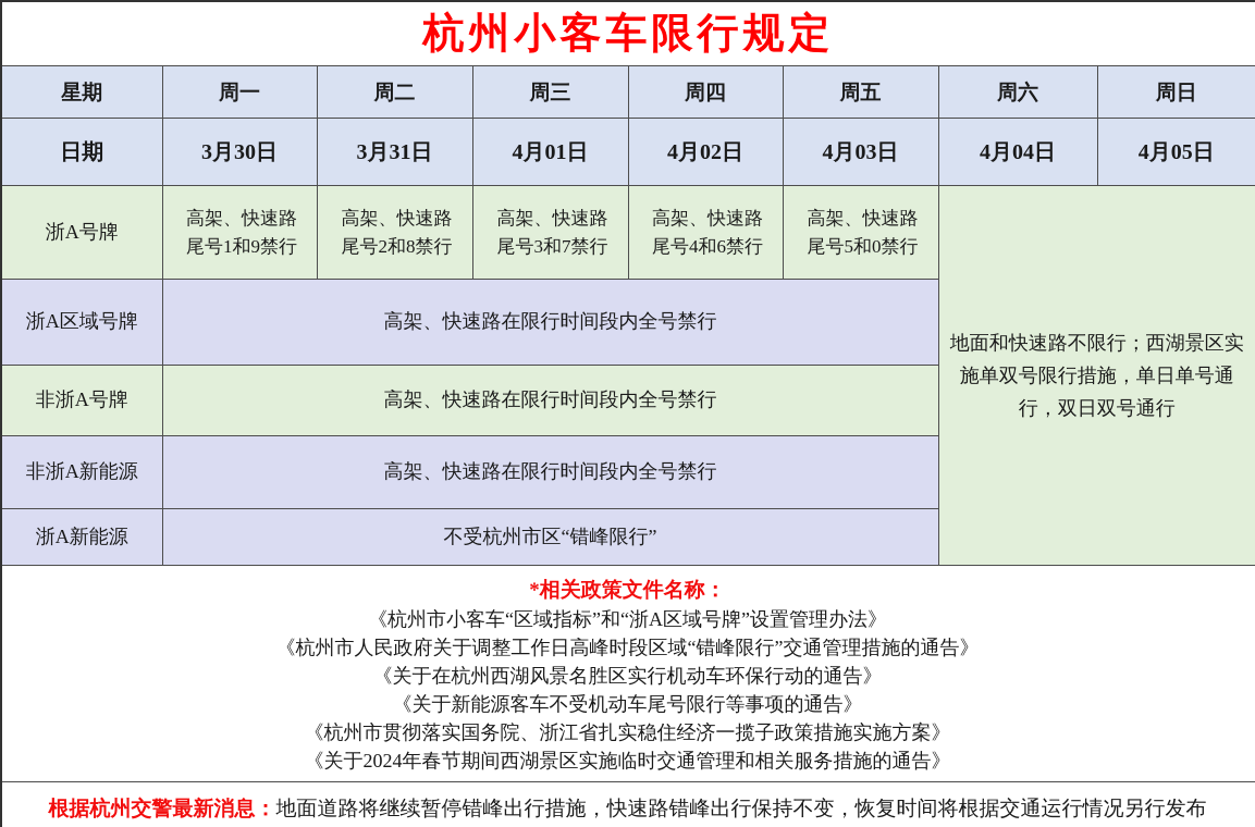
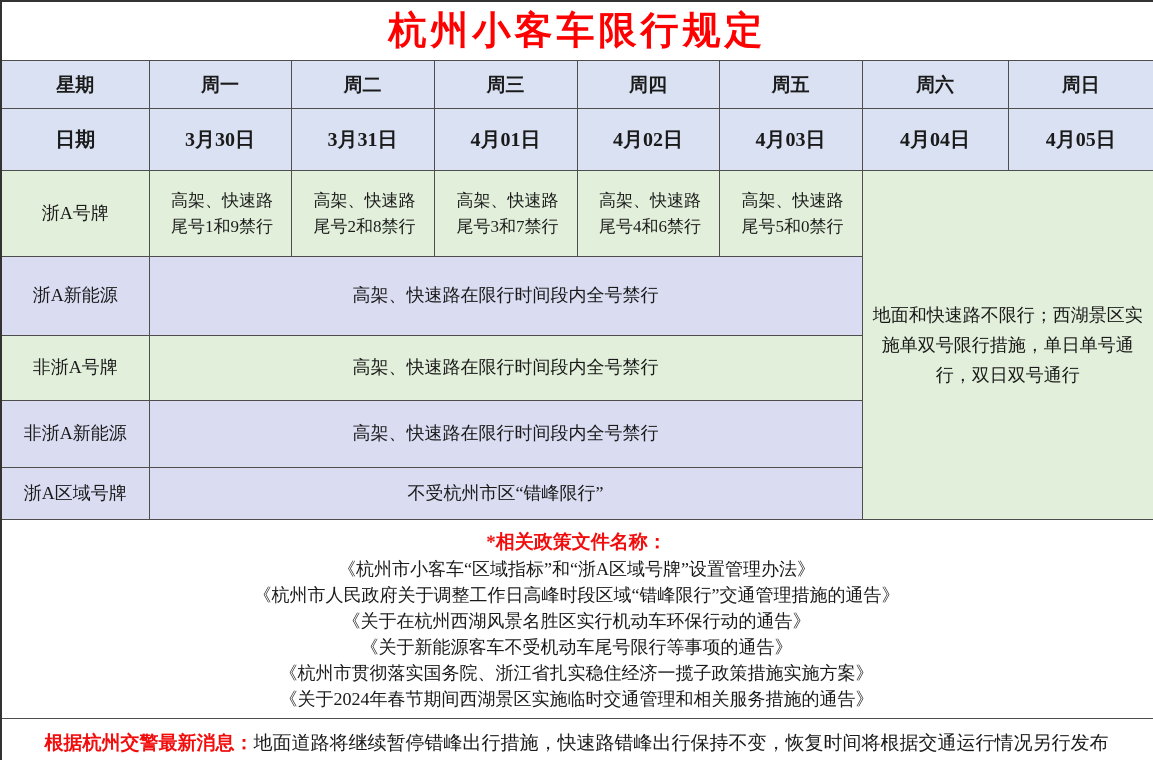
  杭州小客车限行规定
  星期	周一	周二	周三	周四	周五	周六	周日
  日期	3月30日	3月31日	4月01日	4月02日	4月03日	4月04日	4月05日
  浙A号牌	高架、快速路 尾号1和9禁行	高架、快速路 尾号2和8禁行	高架、快速路 尾号3和7禁行	高架、快速路 尾号4和6禁行	高架、快速路 尾号5和0禁行	地面和快速路不限行；西湖景区实施单双号限行措施，单日单号通行，双日双号通行
- 浙A区域号牌	高架、快速路在限行时间段内全号禁行
+ 浙A新能源	高架、快速路在限行时间段内全号禁行
  非浙A号牌	高架、快速路在限行时间段内全号禁行
  非浙A新能源	高架、快速路在限行时间段内全号禁行
- 浙A新能源	不受杭州市区“错峰限行”
+ 浙A区域号牌	不受杭州市区“错峰限行”
  *相关政策文件名称： 《杭州市小客车“区域指标”和“浙A区域号牌”设置管理办法》 《杭州市人民政府关于调整工作日高峰时段区域“错峰限行”交通管理措施的通告》 《关于在杭州西湖风景名胜区实行机动车环保行动的通告》 《关于新能源客车不受机动车尾号限行等事项的通告》 《杭州市贯彻落实国务院、浙江省扎实稳住经济一揽子政策措施实施方案》 《关于2024年春节期间西湖景区实施临时交通管理和相关服务措施的通告》
  根据杭州交警最新消息：地面道路将继续暂停错峰出行措施，快速路错峰出行保持不变，恢复时间将根据交通运行情况另行发布
